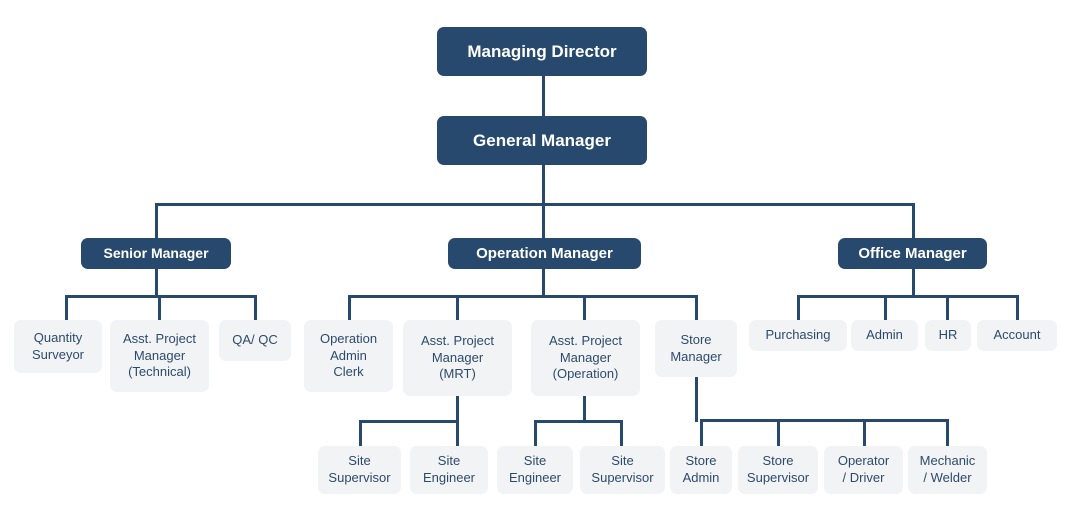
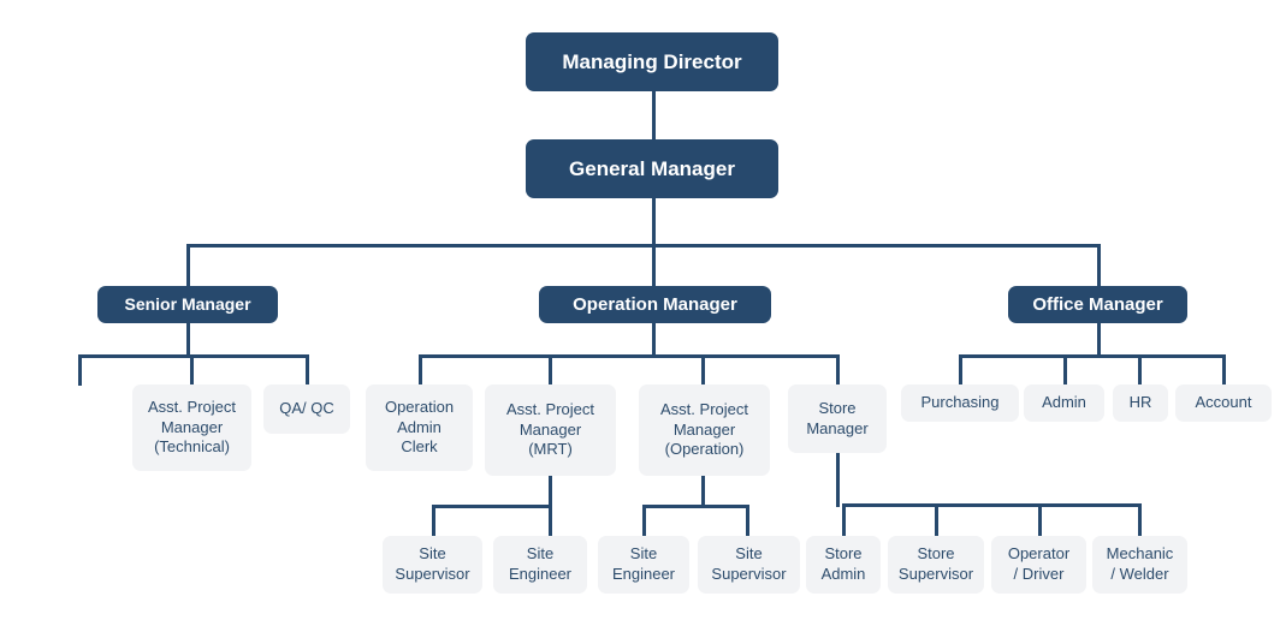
  Managing Director
  General Manager
  Senior Manager
  Operation Manager
  Office Manager
- Quantity
- Surveyor
  Asst. Project
  Manager
  (Technical)
  QA/ QC
  Operation
  Admin
  Clerk
  Asst. Project
  Manager
  (MRT)
  Asst. Project
  Manager
  (Operation)
  Store
  Manager
  Purchasing
  Admin
  HR
  Account
  Site
  Supervisor
  Site
  Engineer
  Site
  Engineer
  Site
  Supervisor
  Store
  Admin
  Store
  Supervisor
  Operator
  / Driver
  Mechanic
  / Welder
